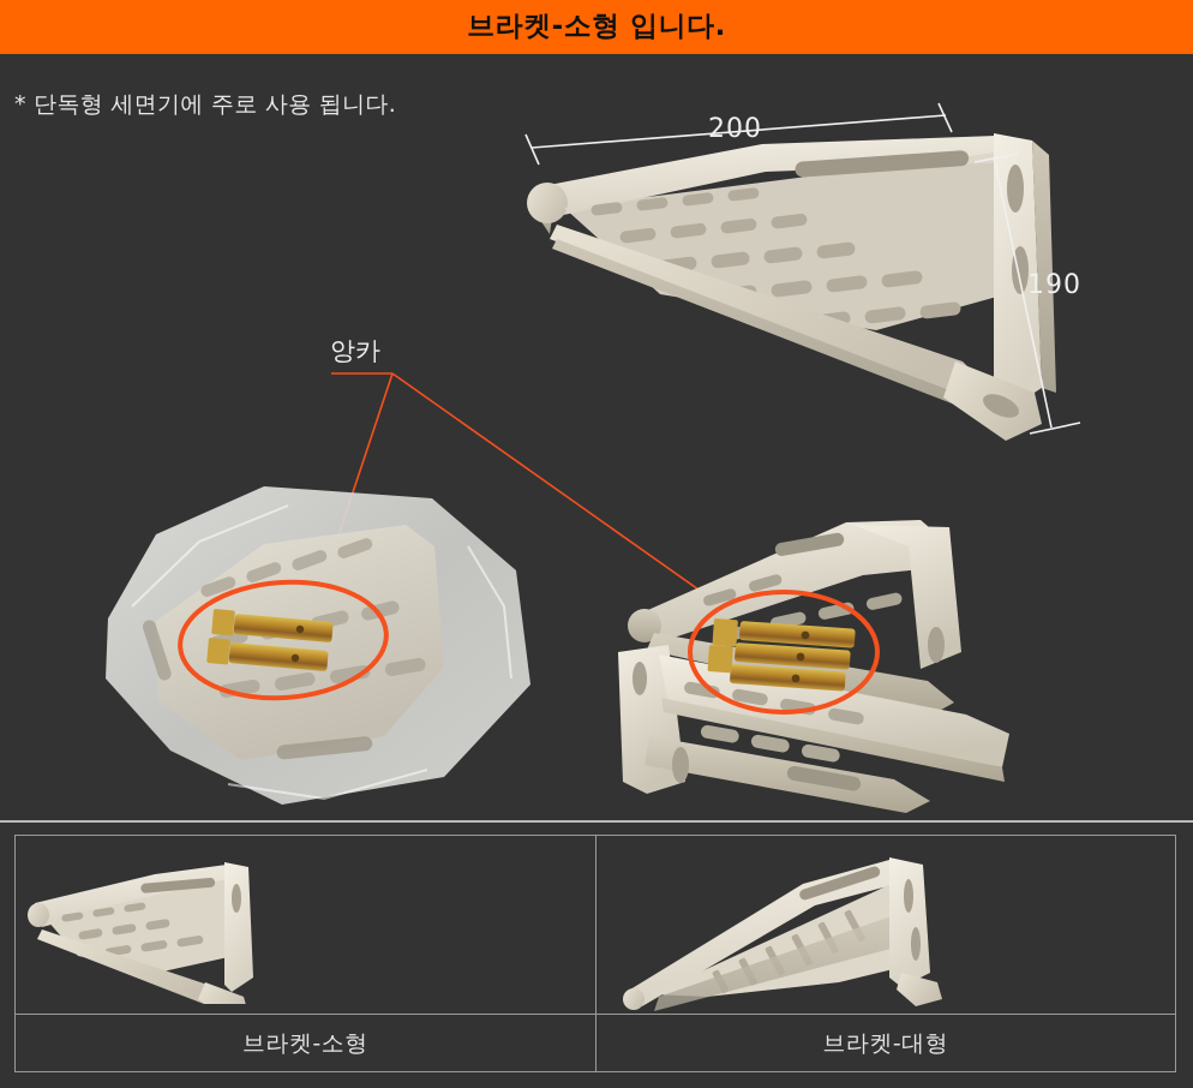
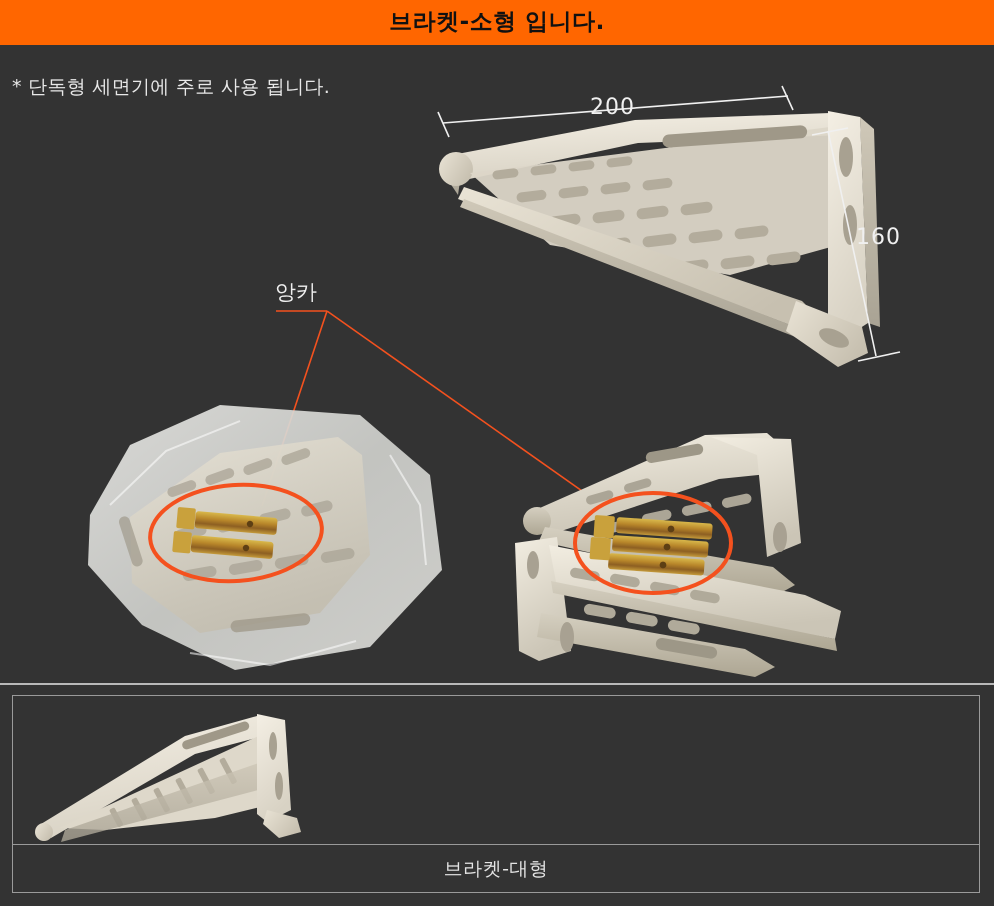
  브라켓-소형 입니다.
  * 단독형 세면기에 주로 사용 됩니다.
  200
- 190
+ 160
  앙카
- 브라켓-소형
  브라켓-대형
